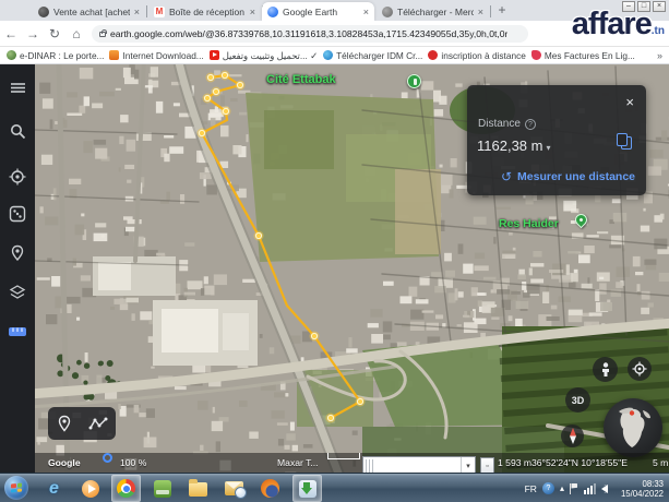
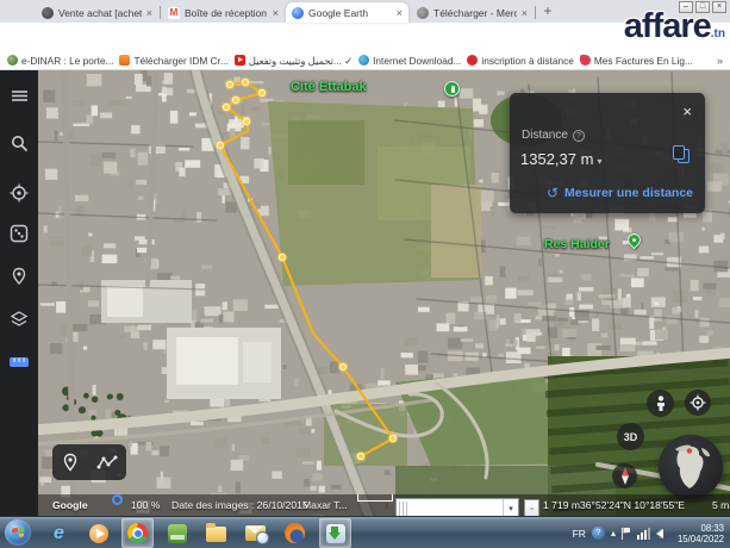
  ×
  M
  Boîte de réception
  ×
  Google Earth
  ×
  ×
  +
- ←
- →
- ↻
- ⌂
- earth.google.com/web/@36.87339768,10.31191618,3.10828453a,1715.42349055d,35y,0h,0t,0r
  e-DINAR : Le porte...
- Internet Download...
+ Télécharger IDM Cr...
  تحميل وتثبيت وتفعيل... ✓
- Télécharger IDM Cr...
+ Internet Download...
  inscription à distance
  Mes Factures En Lig...
  »
  Cité Ettabak
  Res Haider
  ×
  Distance
- 1162,38 m ▾
+ 1352,37 m ▾
  ↺
  Mesurer une distance
  3D
  Google
  100 %
+ Date des images : 26/10/2015
  Maxar T...
- 1 593 m
+ 1 719 m
  36°52'24"N 10°18'55"E
  5 m
  affare.tn
  e
  FR
  ▴
  08:33
  15/04/2022
